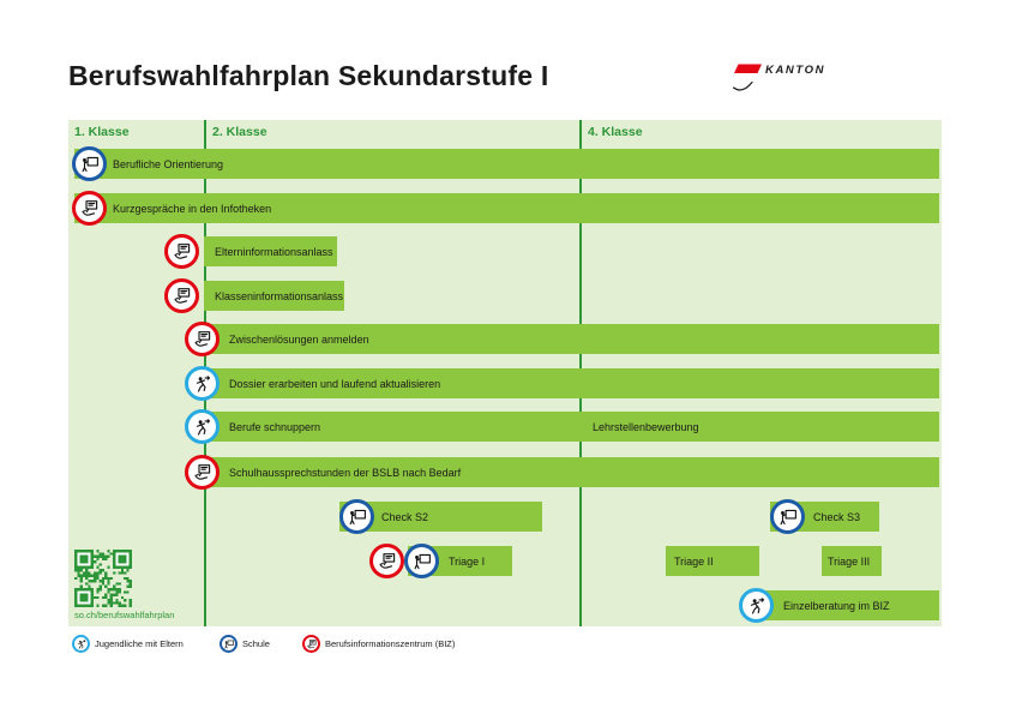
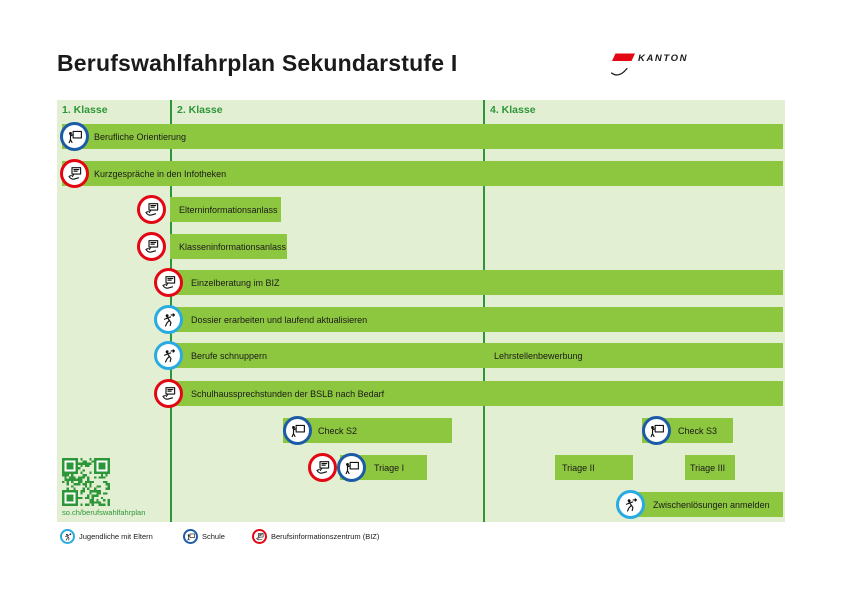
  Berufswahlfahrplan Sekundarstufe I
  KANTON
  1. Klasse
  2. Klasse
  4. Klasse
  Berufliche Orientierung
  Kurzgespräche in den Infotheken
  Elterninformationsanlass
  Klasseninformationsanlass
- Zwischenlösungen anmelden
+ Einzelberatung im BIZ
  Dossier erarbeiten und laufend aktualisieren
  Berufe schnuppern
  Lehrstellenbewerbung
  Schulhaussprechstunden der BSLB nach Bedarf
  Check S2
  Check S3
  Triage I
  Triage II
  Triage III
- Einzelberatung im BIZ
+ Zwischenlösungen anmelden
  so.ch/berufswahlfahrplan
  Jugendliche mit Eltern
  Schule
  Berufsinformationszentrum (BIZ)
